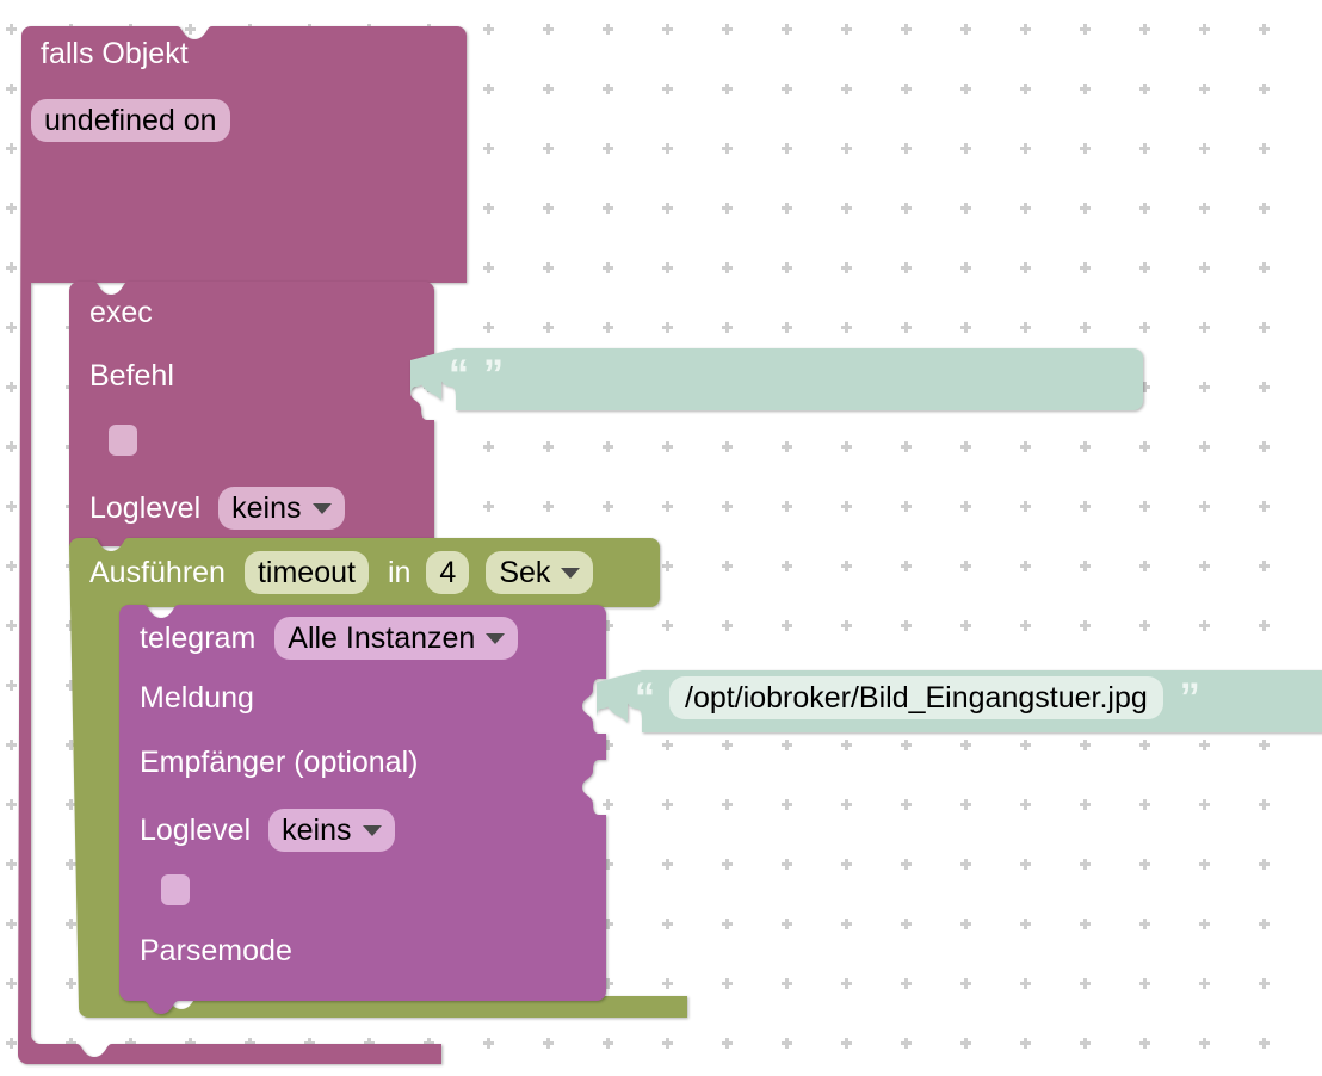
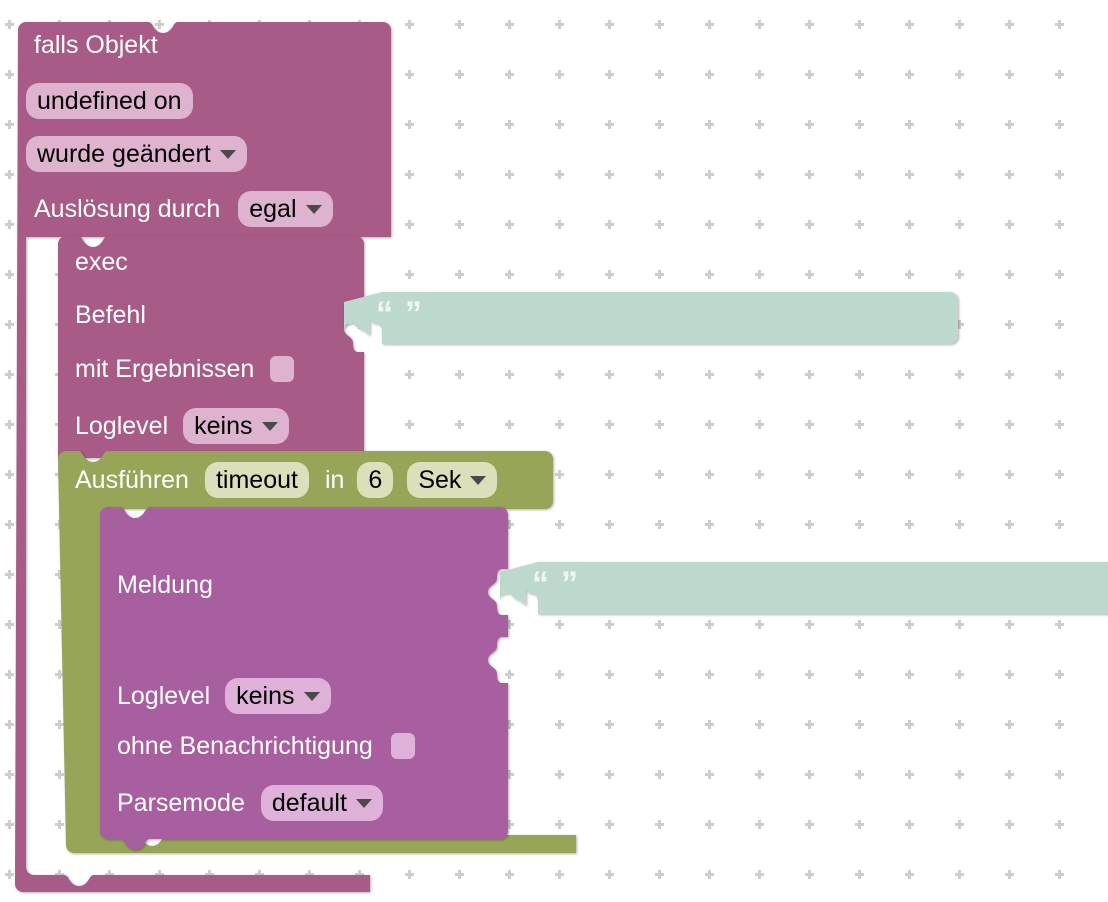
  falls Objekt
  undefined on
+ wurde geändert
+ Auslösung durch
+ egal
  exec
  Befehl
+ mit Ergebnissen
  Loglevel
  keins
  “
  ”
  Ausführen
  timeout
  in
- 4
+ 6
  Sek
- telegram
- Alle Instanzen
  Meldung
- Empfänger (optional)
  Loglevel
  keins
+ ohne Benachrichtigung
  Parsemode
+ default
  “
- /opt/iobroker/Bild_Eingangstuer.jpg
  ”
